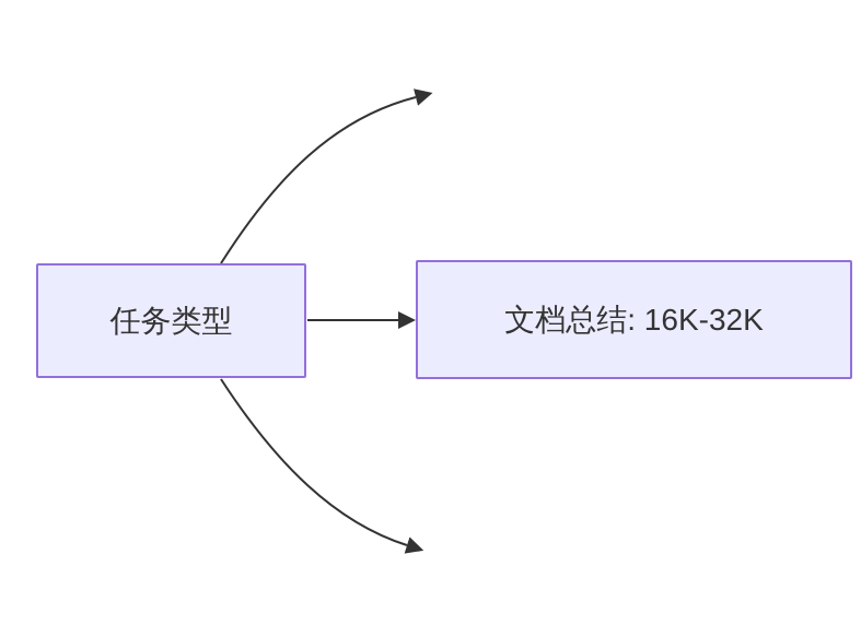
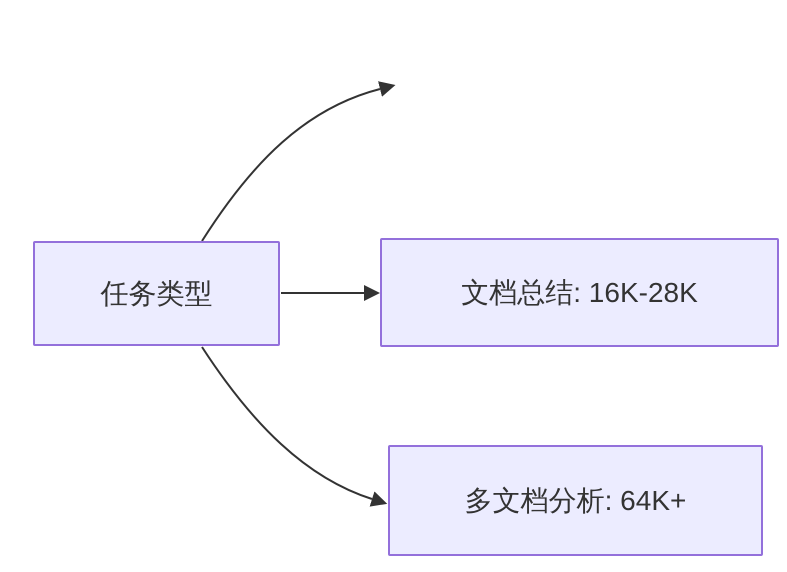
  任务类型
- 文档总结: 16K-32K
+ 文档总结: 16K-28K
+ 多文档分析: 64K+
